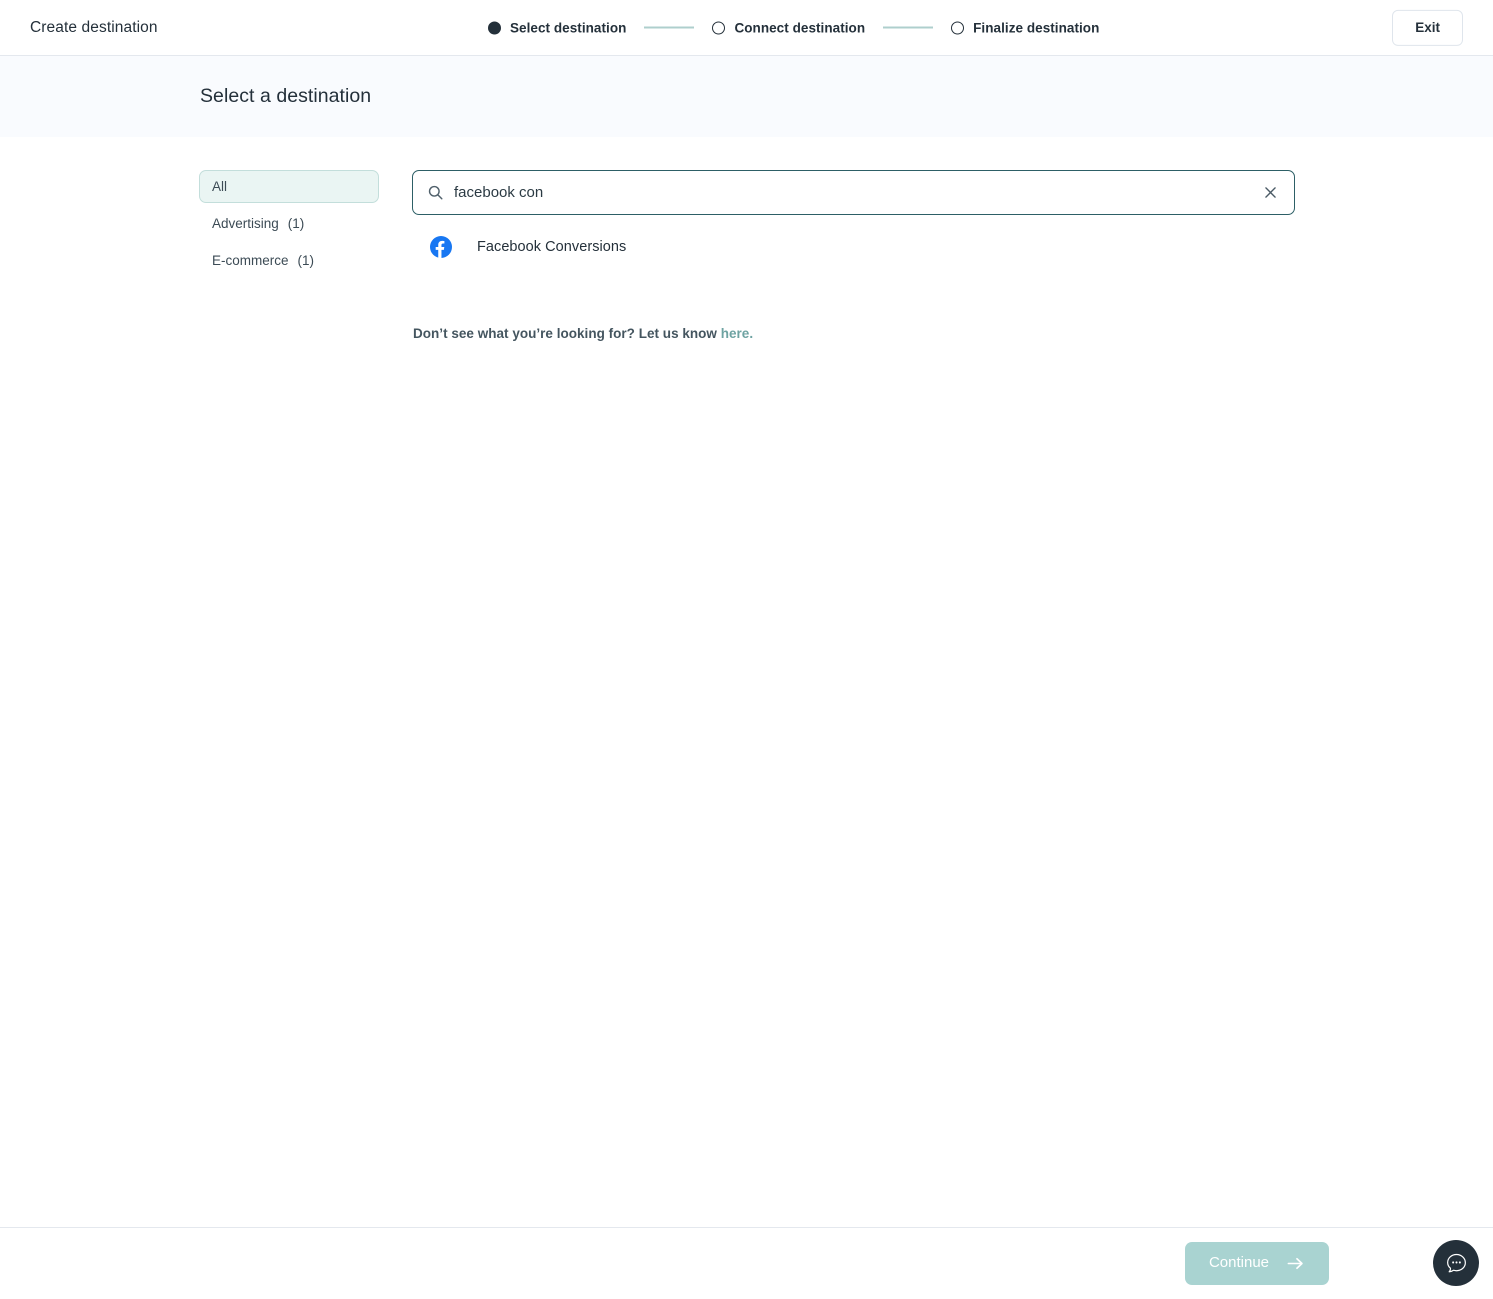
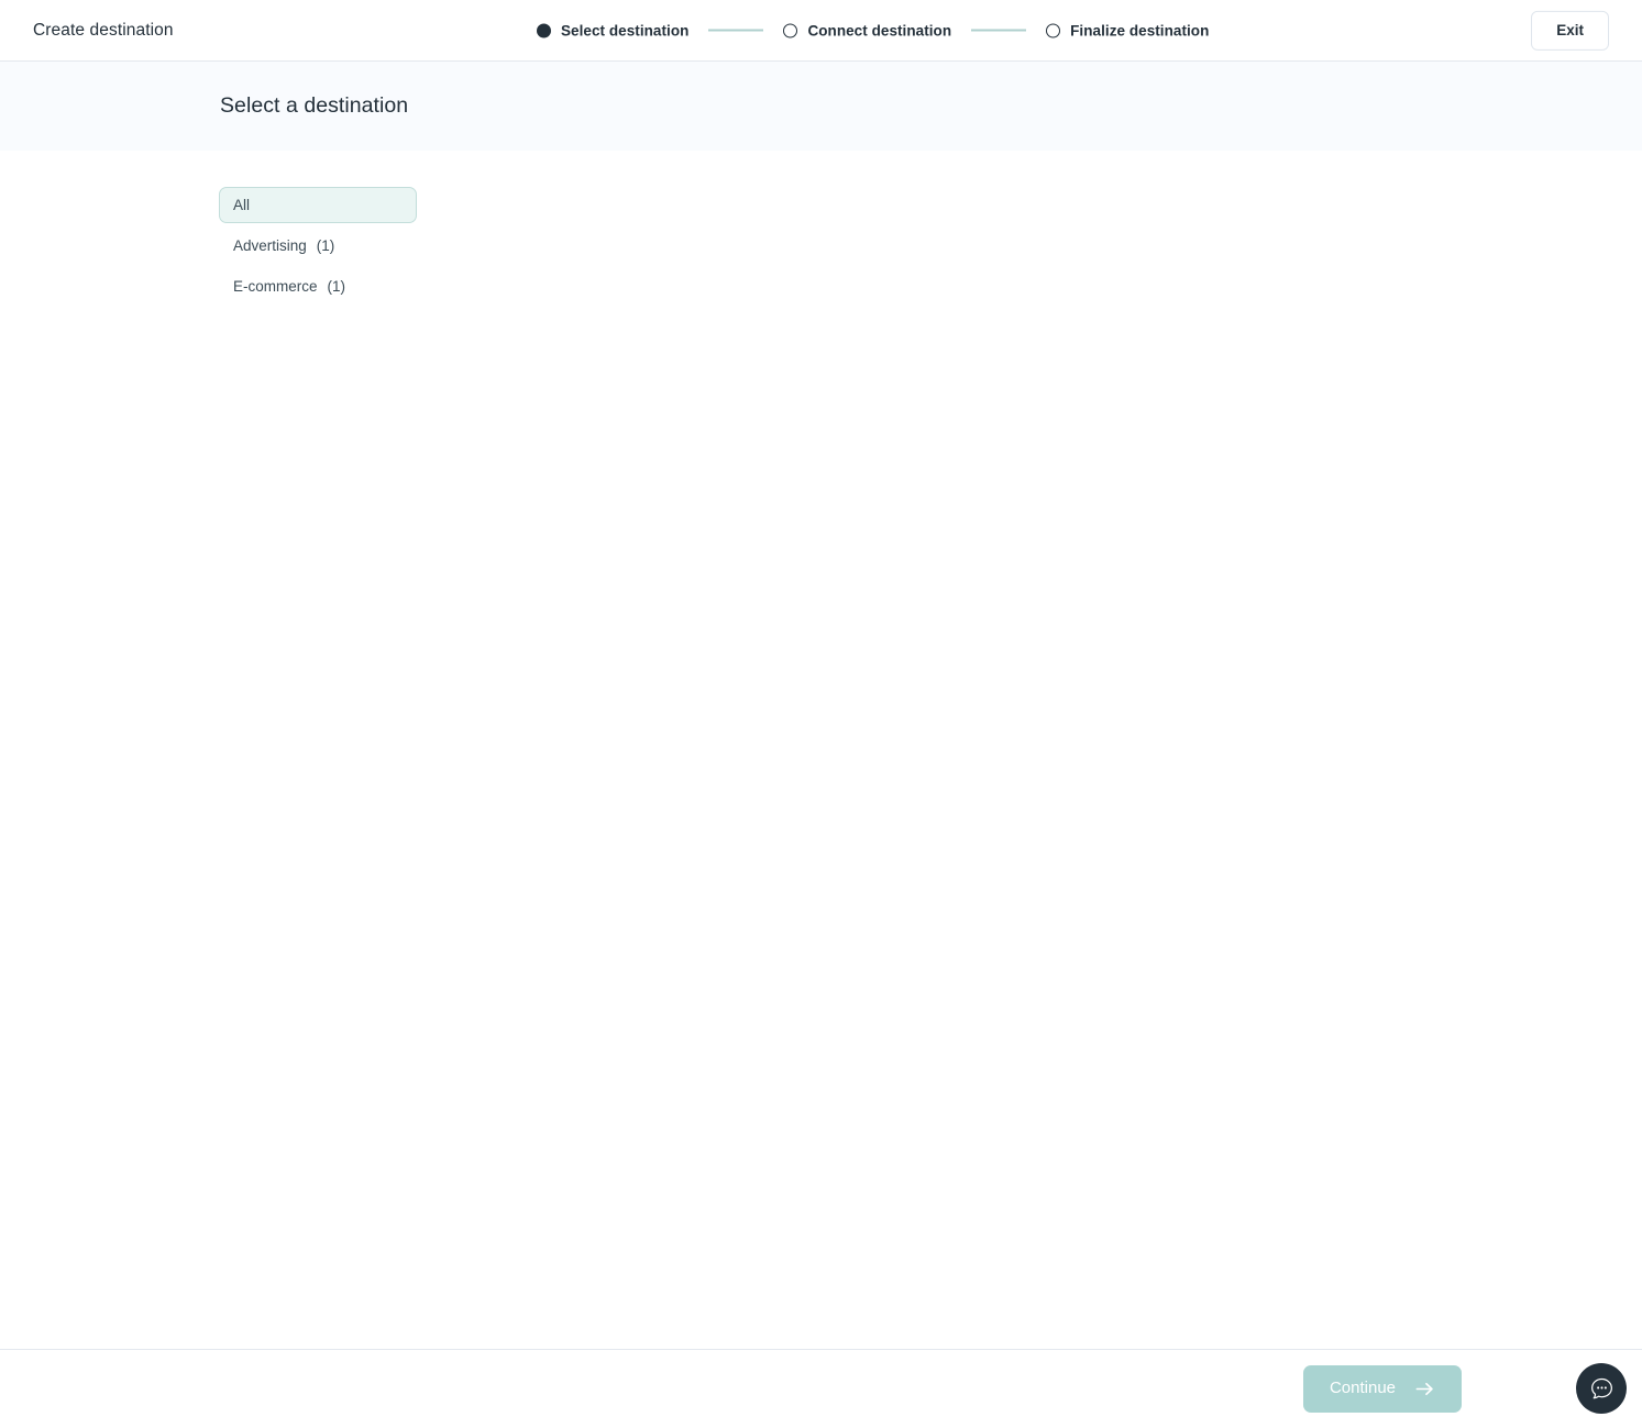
  Create destination
  Select destination
  Connect destination
  Finalize destination
  Exit
  Select a destination
  All
  Advertising
  (1)
  E-commerce
  (1)
- facebook con
- Facebook Conversions
- Don’t see what you’re looking for? Let us know here.
  Continue
